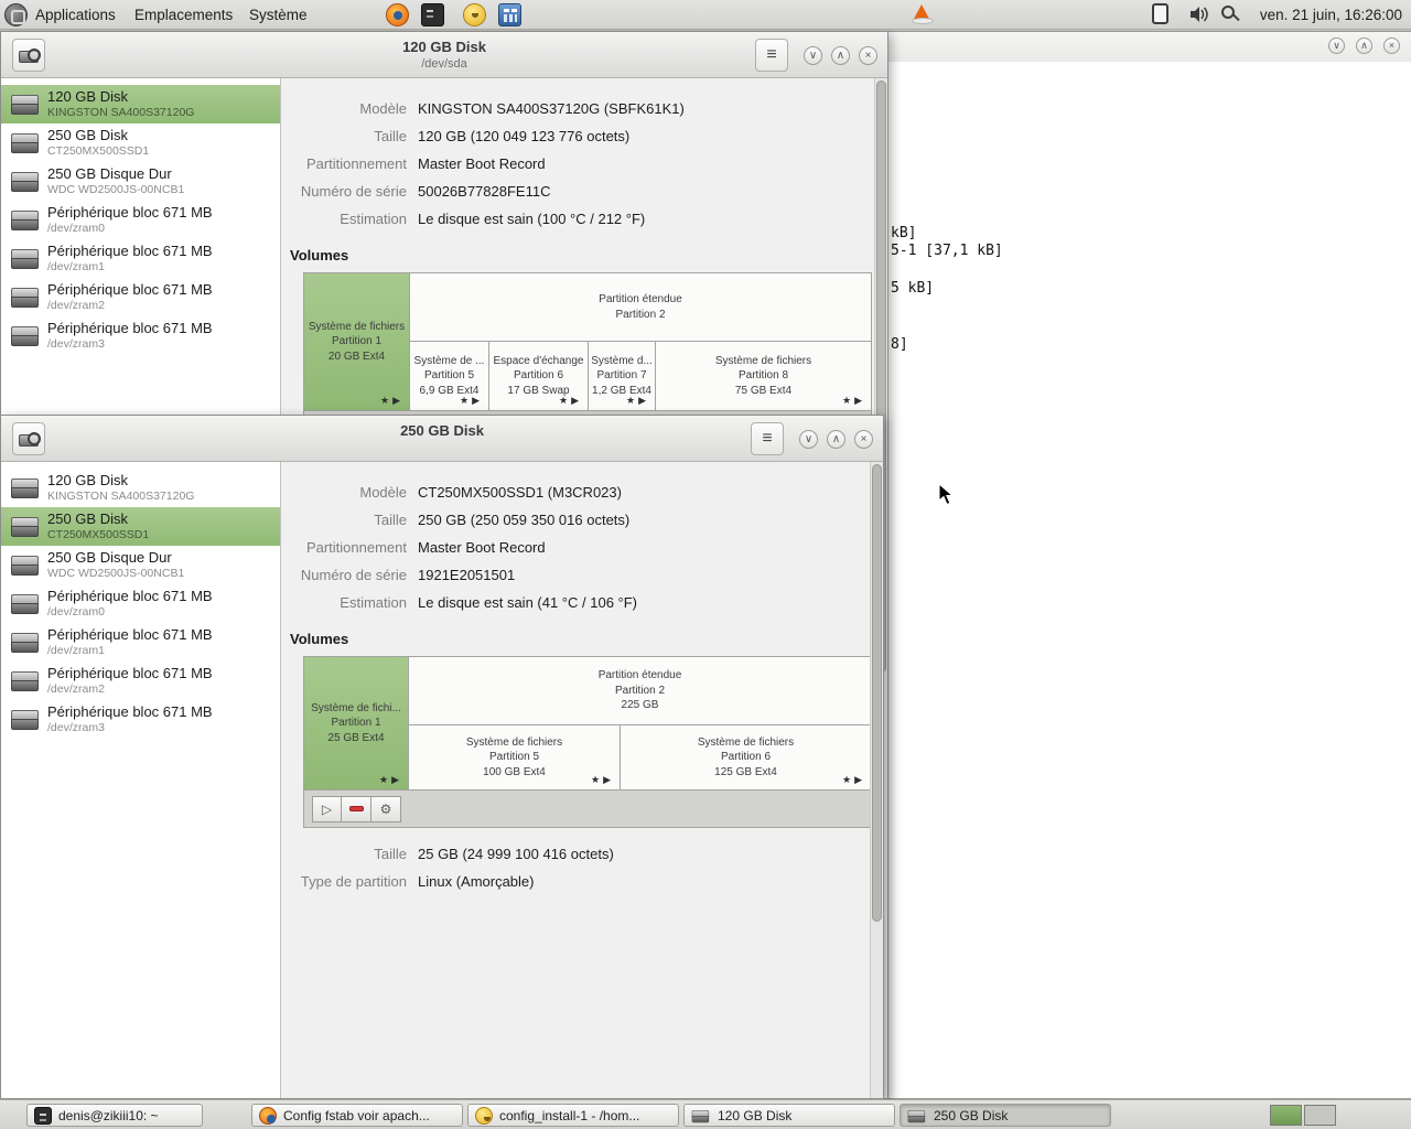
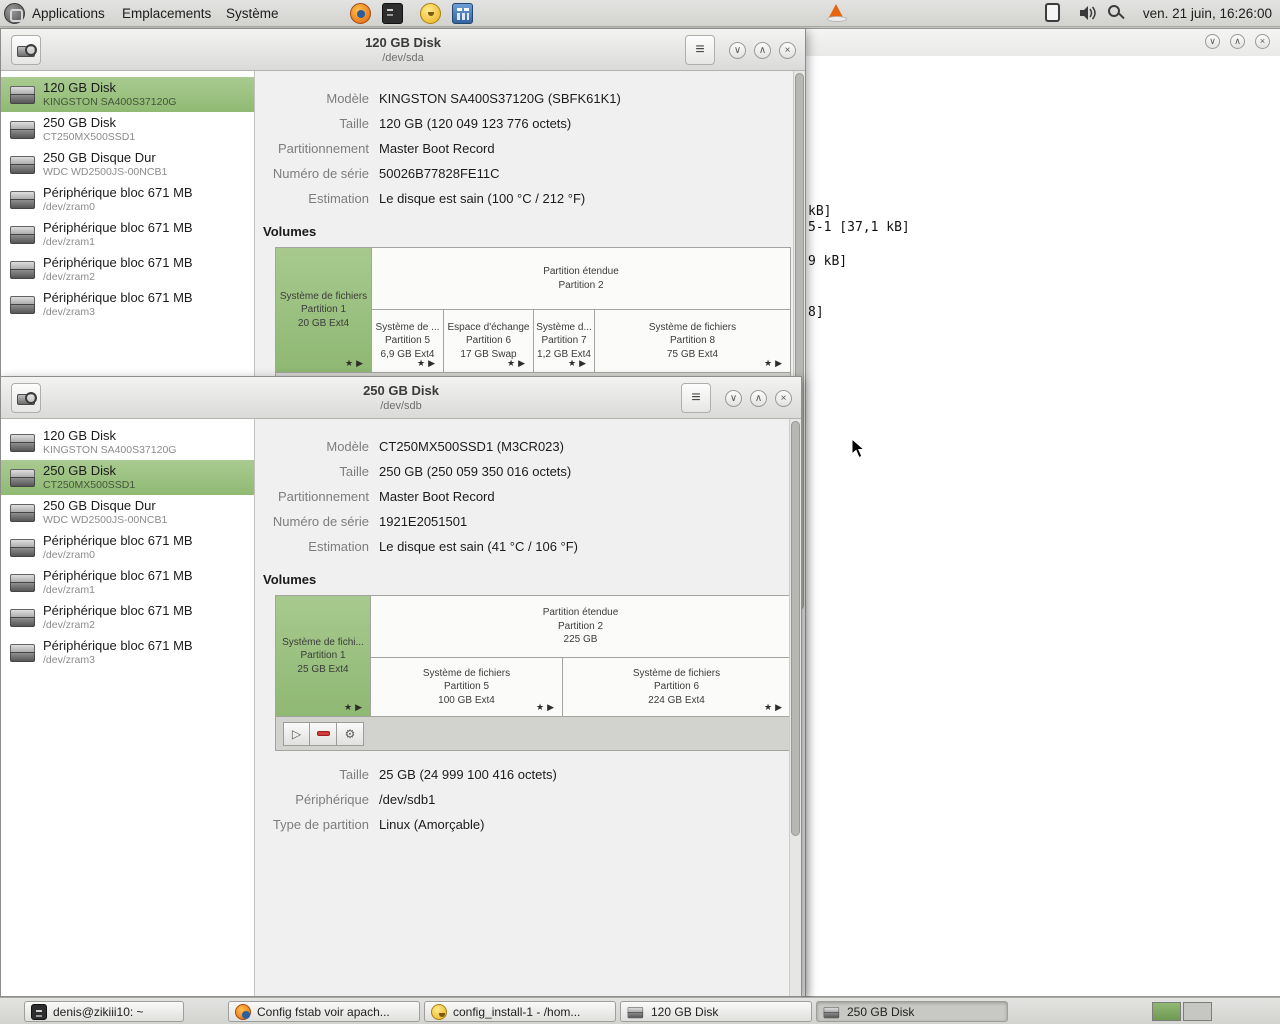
  Applications
  Emplacements
  Système
  ven. 21 juin, 16:26:00
  ∨
  ∧
  ×
  kB]
  5-1 [37,1 kB]
- 5 kB]
+ 9 kB]
  8]
  120 GB Disk
  /dev/sda
  ≡
  ∨
  ∧
  ×
  120 GB Disk
  KINGSTON SA400S37120G
  250 GB Disk
  CT250MX500SSD1
  250 GB Disque Dur
  WDC WD2500JS-00NCB1
  Périphérique bloc 671 MB
  /dev/zram0
  Périphérique bloc 671 MB
  /dev/zram1
  Périphérique bloc 671 MB
  /dev/zram2
  Périphérique bloc 671 MB
  /dev/zram3
  Modèle
  KINGSTON SA400S37120G (SBFK61K1)
  Taille
  120 GB (120 049 123 776 octets)
  Partitionnement
  Master Boot Record
  Numéro de série
  50026B77828FE11C
  Estimation
  Le disque est sain (100 °C / 212 °F)
  Volumes
  Système de fichiers
  Partition 1
  20 GB Ext4
  ★▶
  Partition étendue
  Partition 2
  Système de ...
  Partition 5
  6,9 GB Ext4
  ★▶
  Espace d'échange
  Partition 6
  17 GB Swap
  ★▶
  Système d...
  Partition 7
  1,2 GB Ext4
  ★▶
  Système de fichiers
  Partition 8
  75 GB Ext4
  ★▶
  250 GB Disk
+ /dev/sdb
  ≡
  ∨
  ∧
  ×
  120 GB Disk
  KINGSTON SA400S37120G
  250 GB Disk
  CT250MX500SSD1
  250 GB Disque Dur
  WDC WD2500JS-00NCB1
  Périphérique bloc 671 MB
  /dev/zram0
  Périphérique bloc 671 MB
  /dev/zram1
  Périphérique bloc 671 MB
  /dev/zram2
  Périphérique bloc 671 MB
  /dev/zram3
  Modèle
  CT250MX500SSD1 (M3CR023)
  Taille
  250 GB (250 059 350 016 octets)
  Partitionnement
  Master Boot Record
  Numéro de série
  1921E2051501
  Estimation
  Le disque est sain (41 °C / 106 °F)
  Volumes
  Système de fichi...
  Partition 1
  25 GB Ext4
  ★▶
  Partition étendue
  Partition 2
  225 GB
  Système de fichiers
  Partition 5
  100 GB Ext4
  ★▶
  Système de fichiers
  Partition 6
- 125 GB Ext4
+ 224 GB Ext4
  ★▶
  ▷
  ⚙
  Taille
  25 GB (24 999 100 416 octets)
+ Périphérique
+ /dev/sdb1
  Type de partition
  Linux (Amorçable)
  denis@zikiii10: ~
  Config fstab voir apach...
  config_install-1 - /hom...
  120 GB Disk
  250 GB Disk
